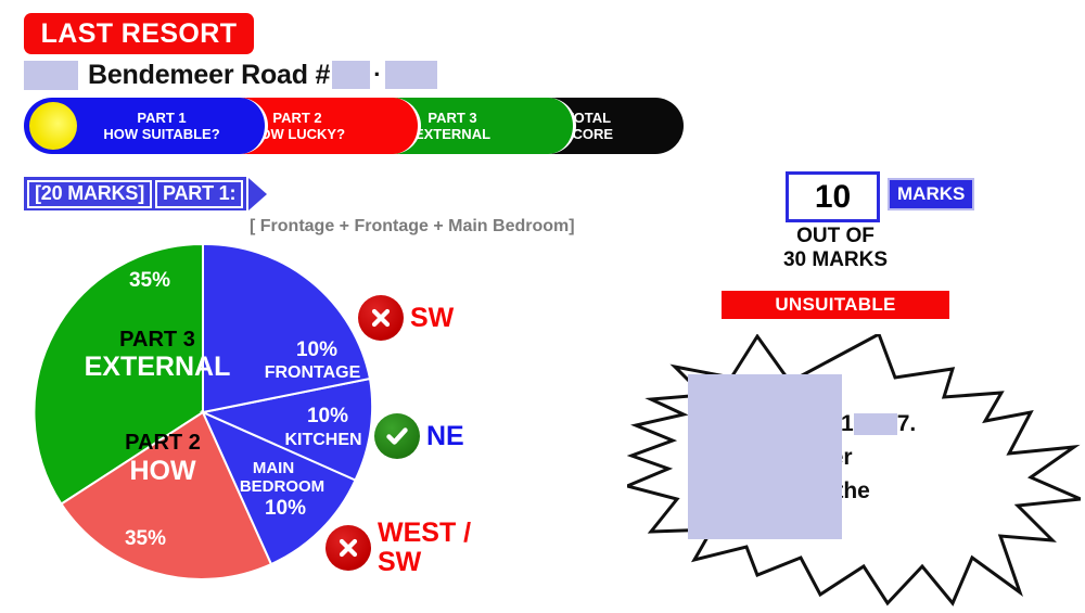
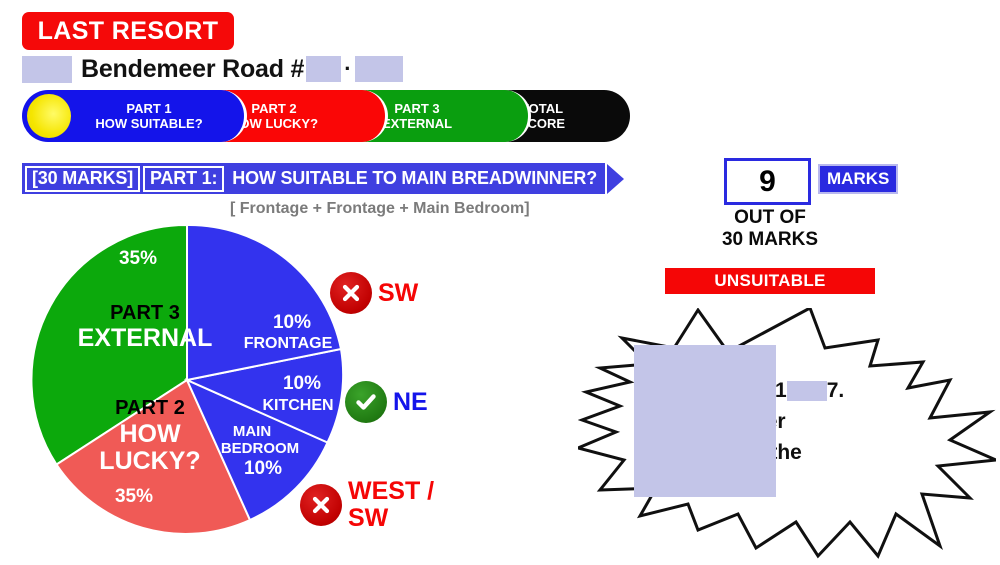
  LAST RESORT
  Bendemeer Road #
  ·
  OTAL
  CORE
  PART 3
  XTERNAL
  PART 2
  W LUCKY?
  PART 1
  HOW SUITABLE?
- [20 MARKS]
+ [30 MARKS]
  PART 1:
+ HOW SUITABLE TO MAIN BREADWINNER?
  [ Frontage + Frontage + Main Bedroom]
- 10
+ 9
  MARKS
  OUT OF
  30 MARKS
  UNSUITABLE
  35%
  PART 3
  EXTERNAL
  10%
  FRONTAGE
  10%
  KITCHEN
  MAIN
  BEDROOM
  10%
  PART 2
  HOW
+ LUCKY?
  35%
  SW
  NE
  WEST /
  SW
